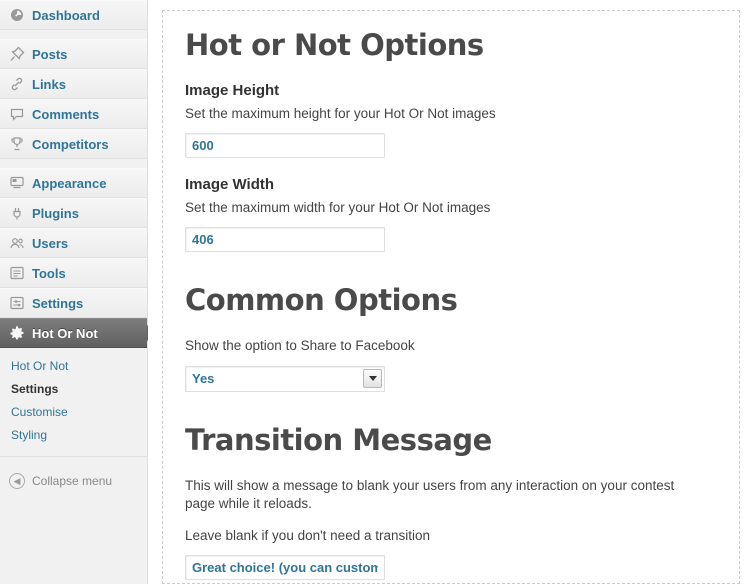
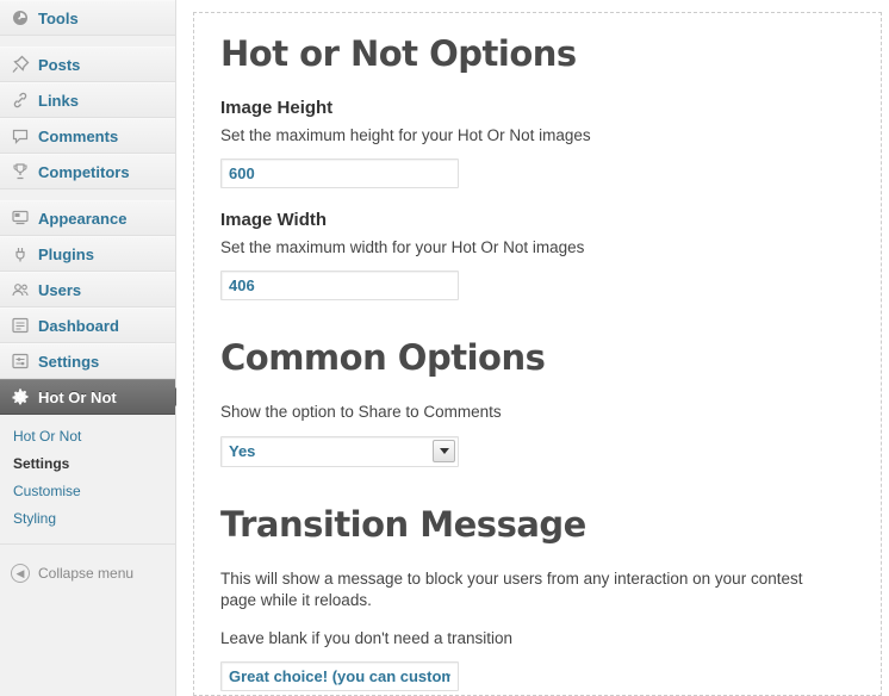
- Dashboard
+ Tools
  Posts
  Links
  Comments
  Competitors
  Appearance
  Plugins
  Users
- Tools
+ Dashboard
  Settings
  Hot Or Not
  Hot Or Not
  Settings
  Customise
  Styling
  ◀
  Collapse menu
  Hot or Not Options
  Image Height
  Set the maximum height for your Hot Or Not images
  600
  Image Width
  Set the maximum width for your Hot Or Not images
  406
  Common Options
- Show the option to Share to Facebook
+ Show the option to Share to Comments
  Yes
  Transition Message
- This will show a message to blank your users from any interaction on your contest page while it reloads.
+ This will show a message to block your users from any interaction on your contest page while it reloads.
  Leave blank if you don't need a transition
  Great choice! (you can custom
